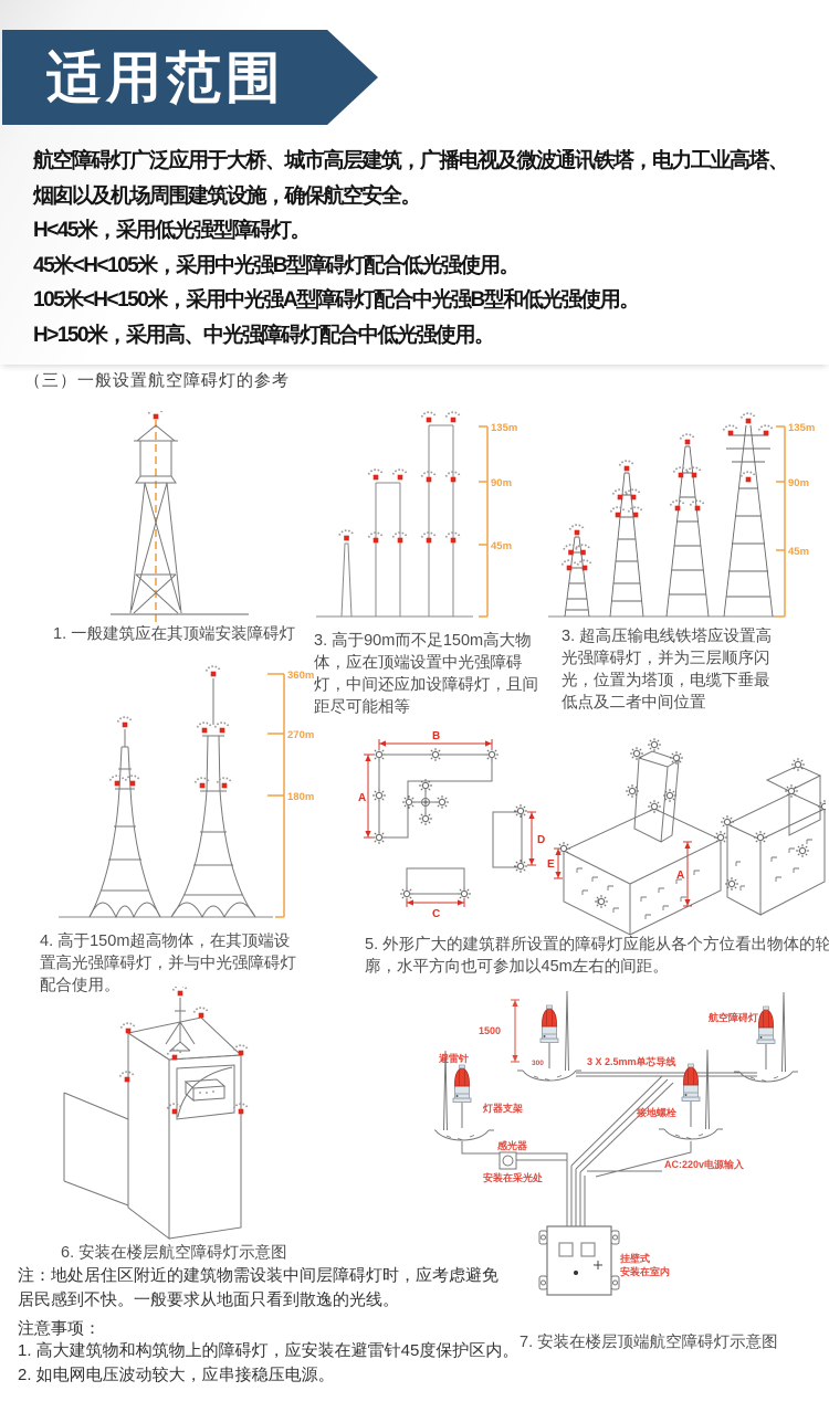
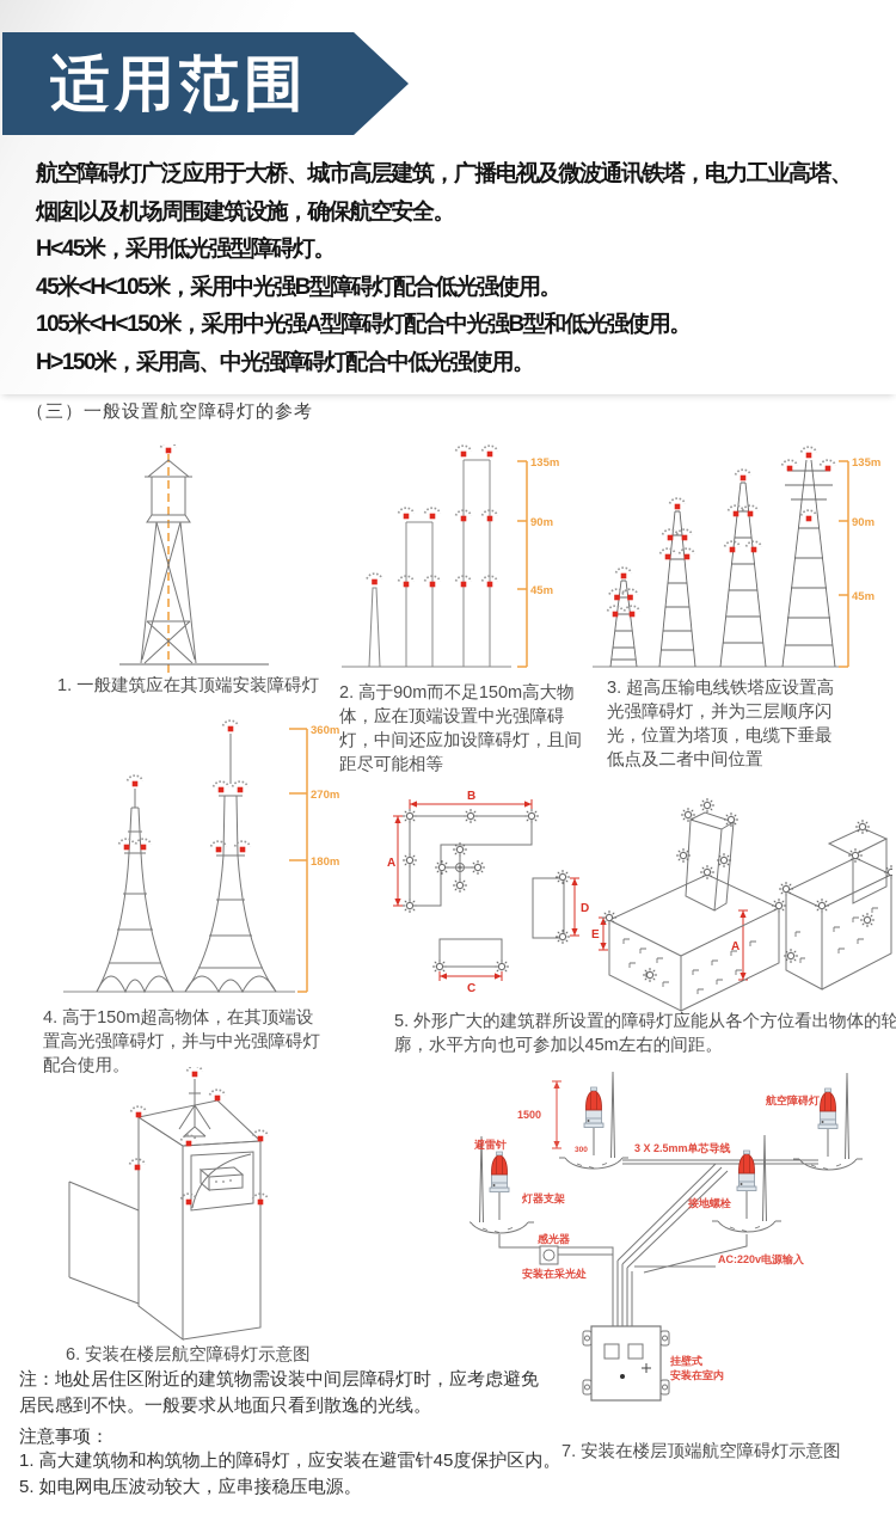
  适用范围
  航空障碍灯广泛应用于大桥、城市高层建筑，广播电视及微波通讯铁塔，电力工业高塔、烟囱以及机场周围建筑设施，确保航空安全。
  H<45米，采用低光强型障碍灯。
  45米<H<105米，采用中光强B型障碍灯配合低光强使用。
  105米<H<150米，采用中光强A型障碍灯配合中光强B型和低光强使用。
  H>150米，采用高、中光强障碍灯配合中低光强使用。
  （三）一般设置航空障碍灯的参考
  1. 一般建筑应在其顶端安装障碍灯
  135m
  90m
  45m
- 3. 高于90m而不足150m高大物体，应在顶端设置中光强障碍灯，中间还应加设障碍灯，且间距尽可能相等
+ 2. 高于90m而不足150m高大物体，应在顶端设置中光强障碍灯，中间还应加设障碍灯，且间距尽可能相等
  135m
  90m
  45m
  3. 超高压输电线铁塔应设置高光强障碍灯，并为三层顺序闪光，位置为塔顶，电缆下垂最低点及二者中间位置
  360m
  270m
  180m
  4. 高于150m超高物体，在其顶端设置高光强障碍灯，并与中光强障碍灯配合使用。
  B
  A
  C
  D
  E
  A
  5. 外形广大的建筑群所设置的障碍灯应能从各个方位看出物体的轮廓，水平方向也可参加以45m左右的间距。
  6. 安装在楼层航空障碍灯示意图
  1500
  避雷针
  灯器支架
  3 X 2.5mm单芯导线
  接地螺栓
  航空障碍灯
  感光器
  安装在采光处
  AC:220v电源输入
  挂壁式
  安装在室内
  7. 安装在楼层顶端航空障碍灯示意图
  注：地处居住区附近的建筑物需设装中间层障碍灯时，应考虑避免居民感到不快。一般要求从地面只看到散逸的光线。
  注意事项：
  1. 高大建筑物和构筑物上的障碍灯，应安装在避雷针45度保护区内。
- 2. 如电网电压波动较大，应串接稳压电源。
+ 5. 如电网电压波动较大，应串接稳压电源。
